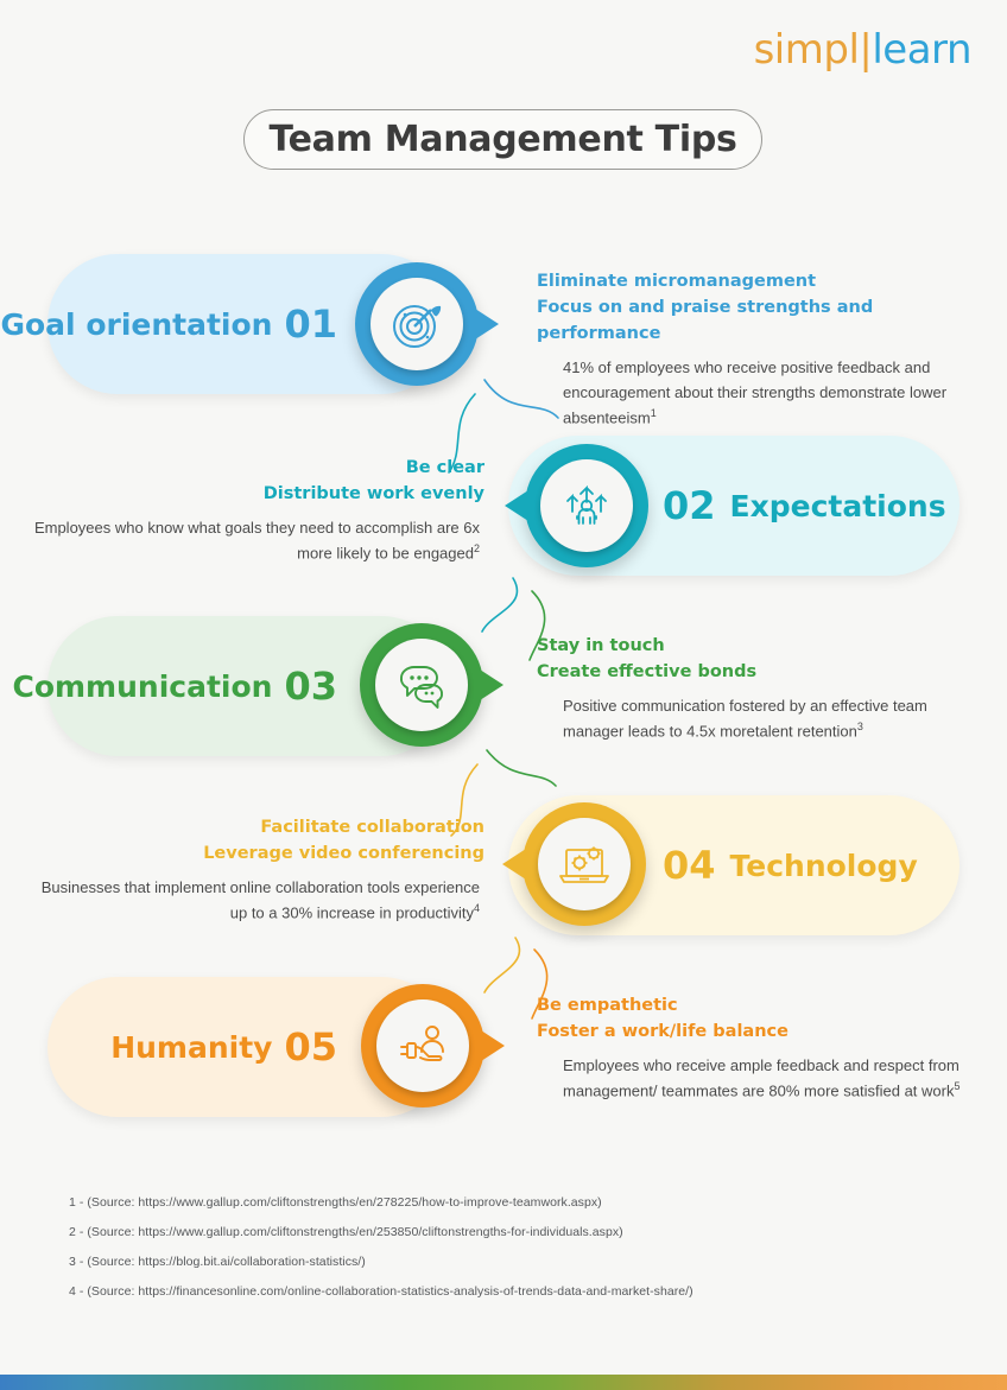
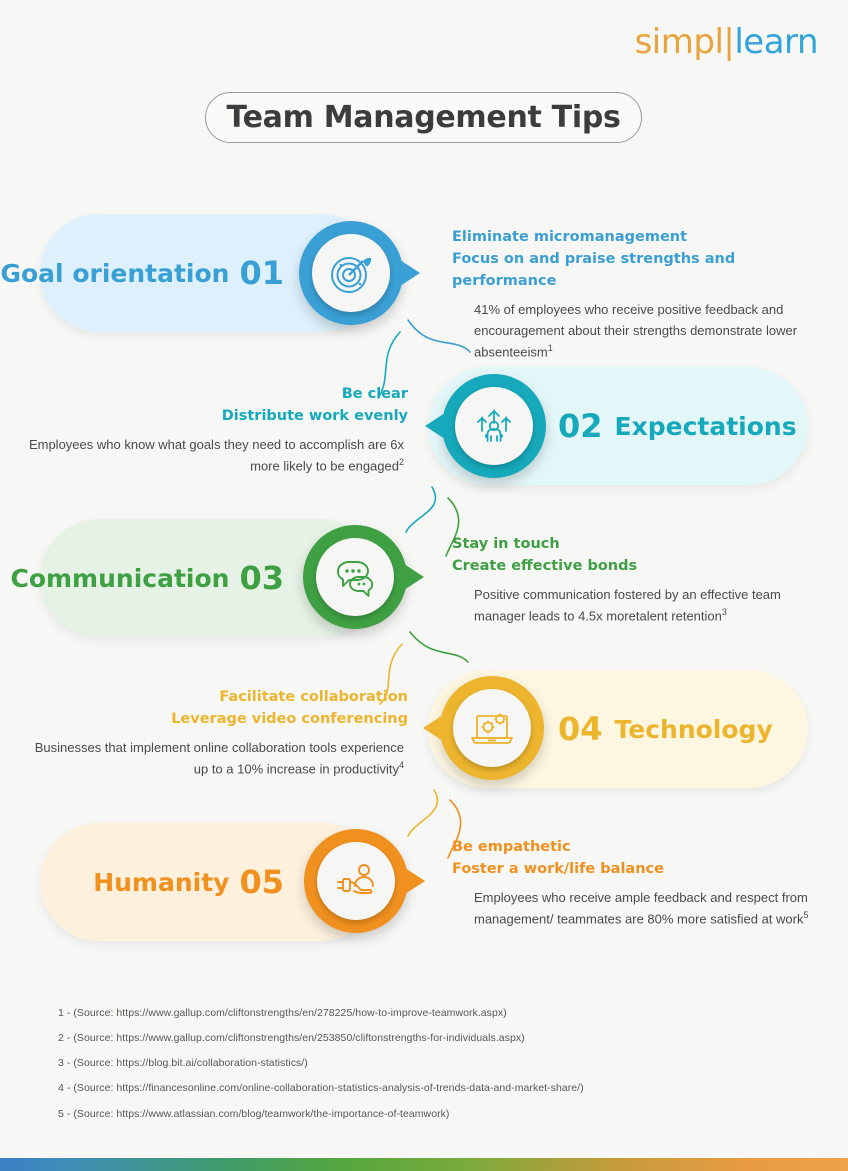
  simpl|learn
  Team Management Tips
  Goal orientation
  01
  Eliminate micromanagement
  Focus on and praise strengths and performance
  41% of employees who receive positive feedback and encouragement about their strengths demonstrate lower absenteeism1
  02
  Expectations
  Be clear
  Distribute work evenly
  Employees who know what goals they need to accomplish are 6x more likely to be engaged2
  Communication
  03
  Stay in touch
  Create effective bonds
  Positive communication fostered by an effective team manager leads to 4.5x moretalent retention3
  04
  Technology
  Facilitate collaboration
  Leverage video conferencing
- Businesses that implement online collaboration tools experience up to a 30% increase in productivity4
+ Businesses that implement online collaboration tools experience up to a 10% increase in productivity4
  Humanity
  05
  Be empathetic
  Foster a work/life balance
  Employees who receive ample feedback and respect from management/ teammates are 80% more satisfied at work5
  1 - (Source: https://www.gallup.com/cliftonstrengths/en/278225/how-to-improve-teamwork.aspx)
  2 - (Source: https://www.gallup.com/cliftonstrengths/en/253850/cliftonstrengths-for-individuals.aspx)
  3 - (Source: https://blog.bit.ai/collaboration-statistics/)
  4 - (Source: https://financesonline.com/online-collaboration-statistics-analysis-of-trends-data-and-market-share/)
+ 5 - (Source: https://www.atlassian.com/blog/teamwork/the-importance-of-teamwork)
